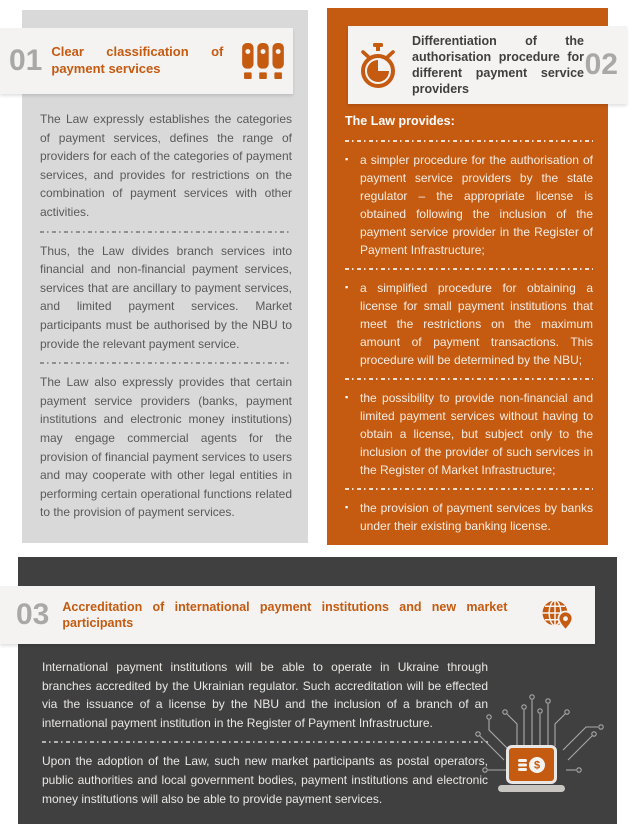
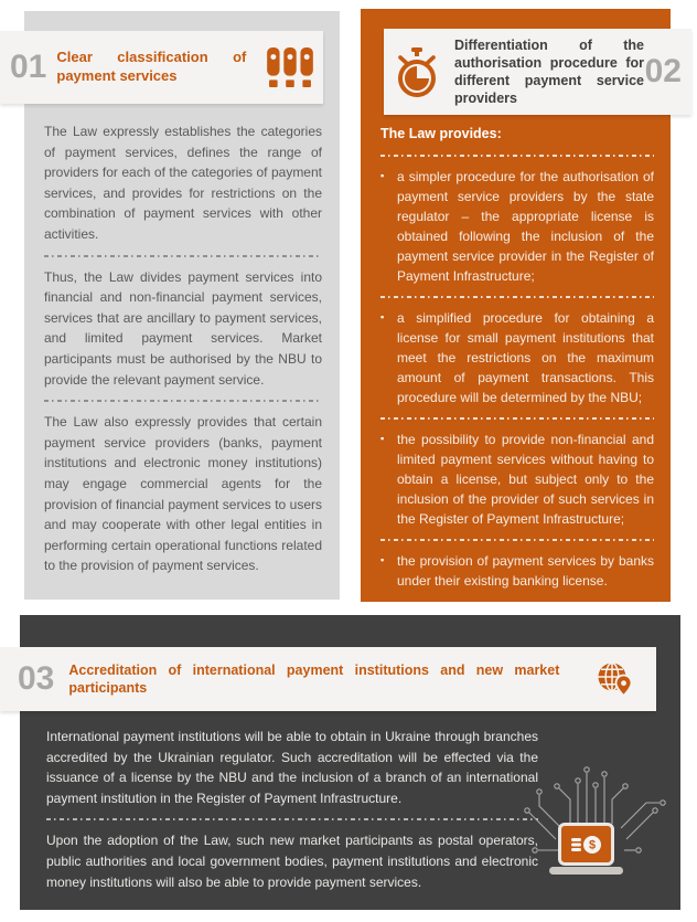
  01
  Clear classification of payment services
  The Law expressly establishes the categories of payment services, defines the range of providers for each of the categories of payment services, and provides for restrictions on the combination of payment services with other activities.
- Thus, the Law divides branch services into financial and non-financial payment services, services that are ancillary to payment services, and limited payment services. Market participants must be authorised by the NBU to provide the relevant payment service.
+ Thus, the Law divides payment services into financial and non-financial payment services, services that are ancillary to payment services, and limited payment services. Market participants must be authorised by the NBU to provide the relevant payment service.
  The Law also expressly provides that certain payment service providers (banks, payment institutions and electronic money institutions) may engage commercial agents for the provision of financial payment services to users and may cooperate with other legal entities in performing certain operational functions related to the provision of payment services.
  Differentiation of the authorisation procedure for different payment service providers
  02
  The Law provides:
  ▪
  a simpler procedure for the authorisation of payment service providers by the state regulator – the appropriate license is obtained following the inclusion of the payment service provider in the Register of Payment Infrastructure;
  ▪
  a simplified procedure for obtaining a license for small payment institutions that meet the restrictions on the maximum amount of payment transactions. This procedure will be determined by the NBU;
  ▪
- the possibility to provide non-financial and limited payment services without having to obtain a license, but subject only to the inclusion of the provider of such services in the Register of Market Infrastructure;
+ the possibility to provide non-financial and limited payment services without having to obtain a license, but subject only to the inclusion of the provider of such services in the Register of Payment Infrastructure;
  ▪
  the provision of payment services by banks under their existing banking license.
  03
  Accreditation of international payment institutions and new market participants
- International payment institutions will be able to operate in Ukraine through branches accredited by the Ukrainian regulator. Such accreditation will be effected via the issuance of a license by the NBU and the inclusion of a branch of an international payment institution in the Register of Payment Infrastructure.
+ International payment institutions will be able to obtain in Ukraine through branches accredited by the Ukrainian regulator. Such accreditation will be effected via the issuance of a license by the NBU and the inclusion of a branch of an international payment institution in the Register of Payment Infrastructure.
  Upon the adoption of the Law, such new market participants as postal operators, public authorities and local government bodies, payment institutions and electronic money institutions will also be able to provide payment services.
  $
